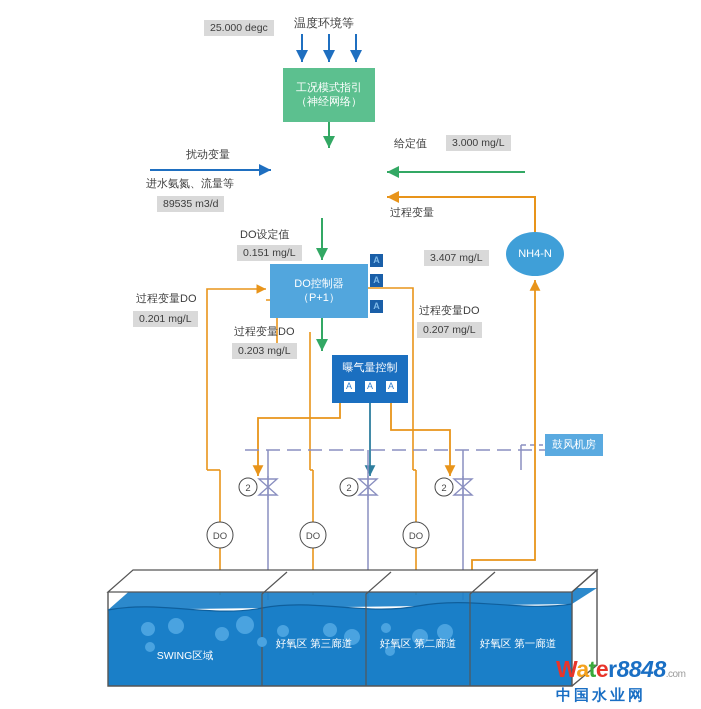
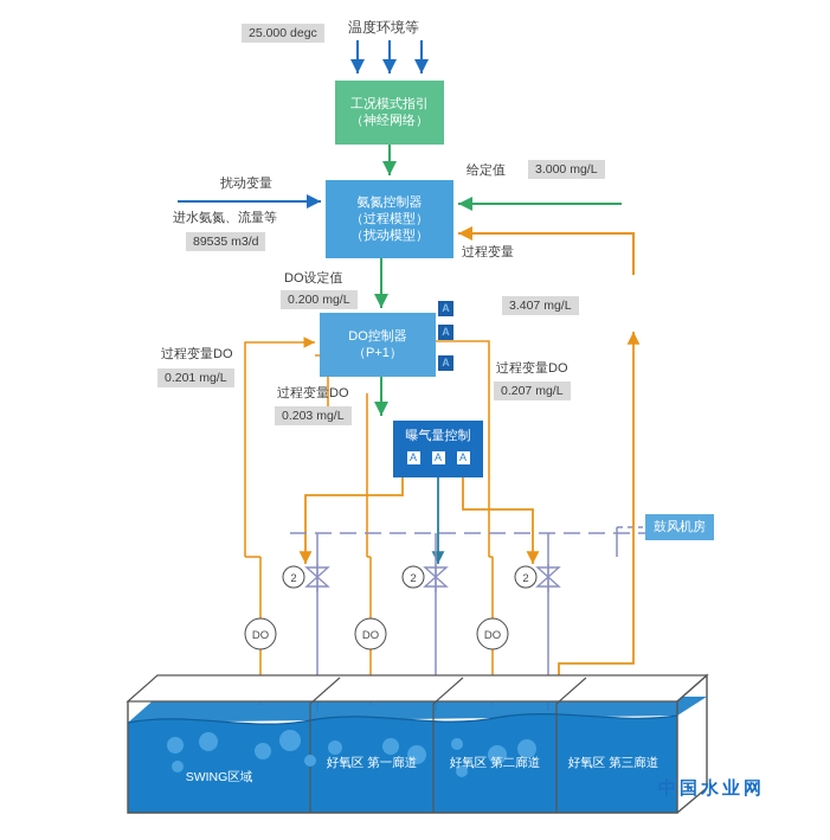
  2
  2
  2
  DO
  DO
  DO
  工况模式指引
  （神经网络）
+ 氨氮控制器
+ （过程模型）
+ （扰动模型）
  DO控制器
  （P+1）
  A
  A
  A
  曝气量控制
  A
  A
  A
- NH4-N
  鼓风机房
  温度环境等
  25.000 degc
  扰动变量
  进水氨氮、流量等
  89535 m3/d
  给定值
  3.000 mg/L
  过程变量
  DO设定值
- 0.151 mg/L
+ 0.200 mg/L
  3.407 mg/L
  过程变量DO
  0.201 mg/L
  过程变量DO
  0.203 mg/L
  过程变量DO
  0.207 mg/L
  SWING区域
- 好氧区 第三廊道
+ 好氧区 第一廊道
  好氧区 第二廊道
- 好氧区 第一廊道
+ 好氧区 第三廊道
- Water8848.com
  中国水业网
